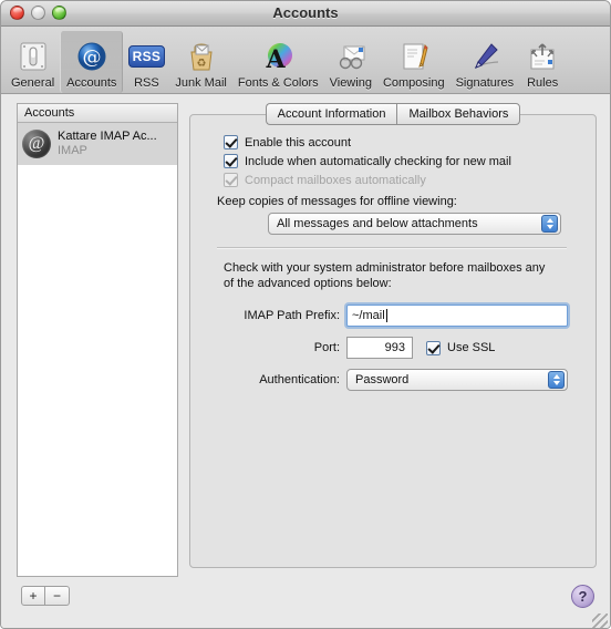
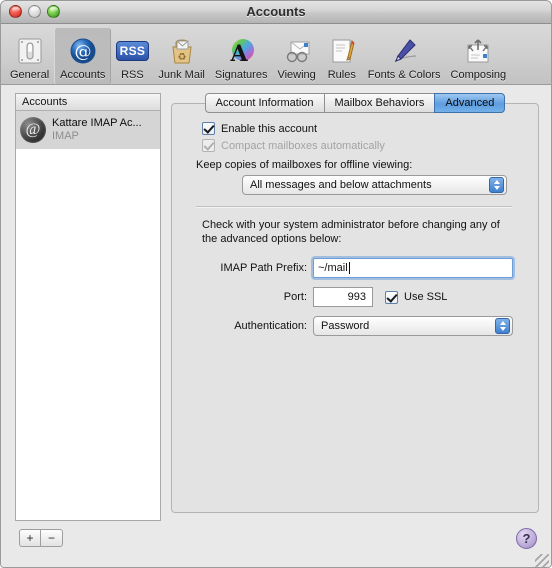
  Accounts
  General
  @
  Accounts
  RSS
  RSS
  ♻
  Junk Mail
  A
- Fonts & Colors
+ Signatures
  Viewing
- Composing
+ Rules
- Signatures
+ Fonts & Colors
- Rules
+ Composing
  Accounts
  Kattare IMAP Ac...
  IMAP
  +
  −
  Account Information
  Mailbox Behaviors
+ Advanced
  Enable this account
- Include when automatically checking for new mail
  Compact mailboxes automatically
- Keep copies of messages for offline viewing:
+ Keep copies of mailboxes for offline viewing:
  All messages and below attachments
- Check with your system administrator before mailboxes any of the advanced options below:
+ Check with your system administrator before changing any of the advanced options below:
  IMAP Path Prefix:
  ~/mail
  Port:
  993
  Use SSL
  Authentication:
  Password
  ?
